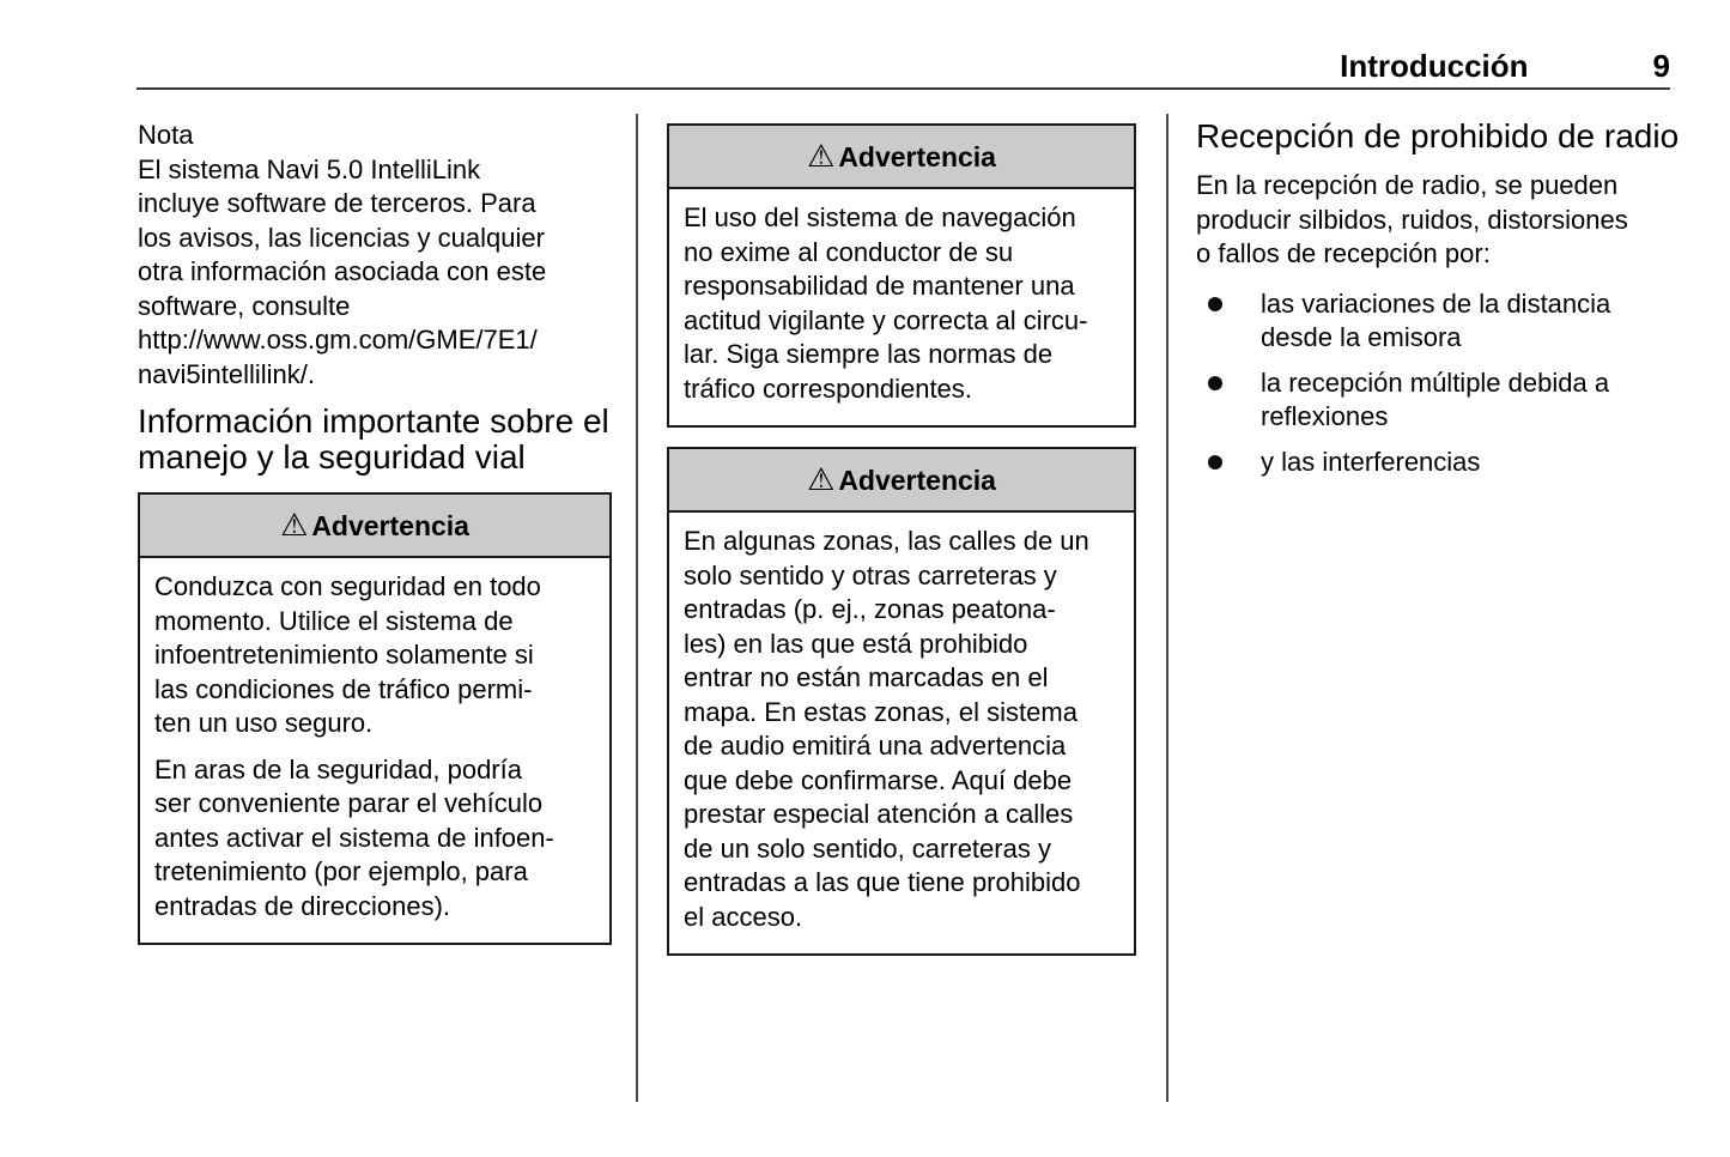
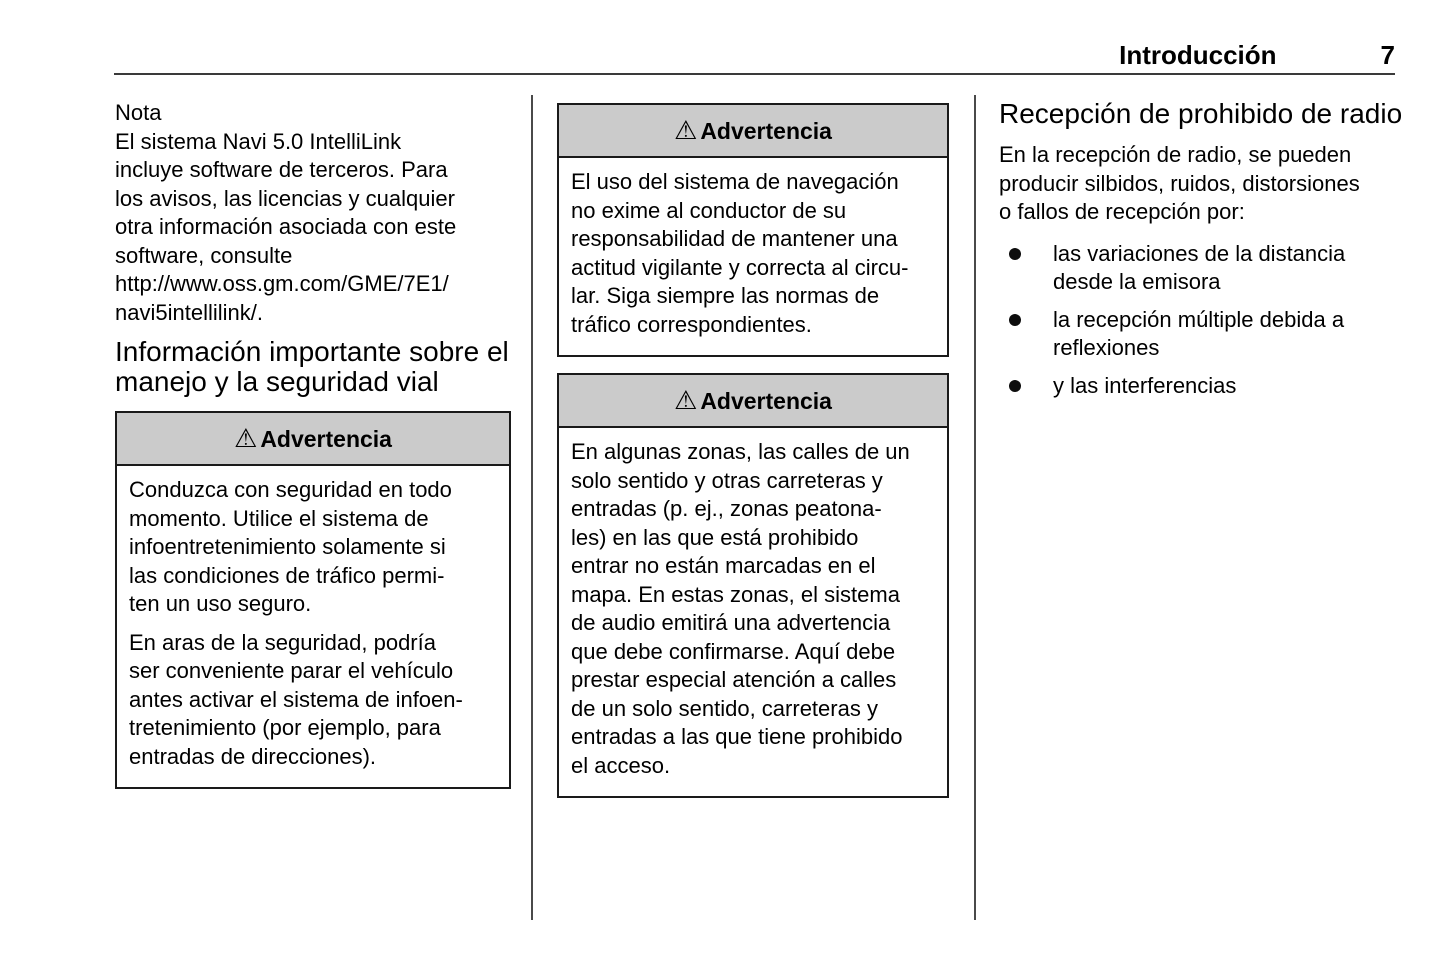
  Introducción
- 9
+ 7
  Nota
  El sistema Navi 5.0 IntelliLink
  incluye software de terceros. Para
  los avisos, las licencias y cualquier
  otra información asociada con este
  software, consulte
  http://www.oss.gm.com/GME/7E1/
  navi5intellilink/.
  Información importante sobre el
  manejo y la seguridad vial
  ⚠
  Advertencia
  Conduzca con seguridad en todo
  momento. Utilice el sistema de
  infoentretenimiento solamente si
  las condiciones de tráfico permi-
  ten un uso seguro.
  En aras de la seguridad, podría
  ser conveniente parar el vehículo
  antes activar el sistema de infoen-
  tretenimiento (por ejemplo, para
  entradas de direcciones).
  ⚠
  Advertencia
  El uso del sistema de navegación
  no exime al conductor de su
  responsabilidad de mantener una
  actitud vigilante y correcta al circu-
  lar. Siga siempre las normas de
  tráfico correspondientes.
  ⚠
  Advertencia
  En algunas zonas, las calles de un
  solo sentido y otras carreteras y
  entradas (p. ej., zonas peatona-
  les) en las que está prohibido
  entrar no están marcadas en el
  mapa. En estas zonas, el sistema
  de audio emitirá una advertencia
  que debe confirmarse. Aquí debe
  prestar especial atención a calles
  de un solo sentido, carreteras y
  entradas a las que tiene prohibido
  el acceso.
  Recepción de prohibido de radio
  En la recepción de radio, se pueden
  producir silbidos, ruidos, distorsiones
  o fallos de recepción por:
  las variaciones de la distancia
  desde la emisora
  la recepción múltiple debida a
  reflexiones
  y las interferencias
